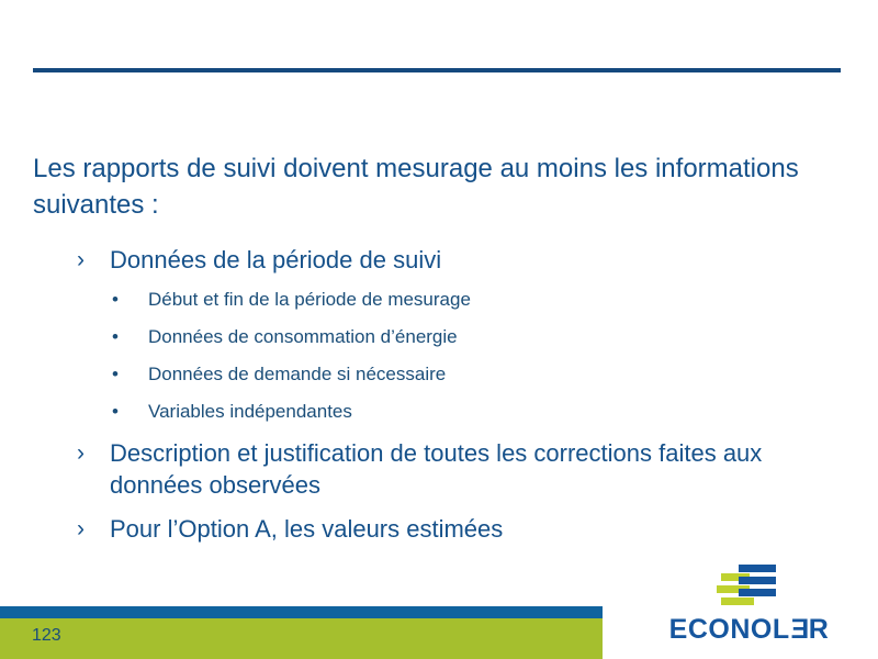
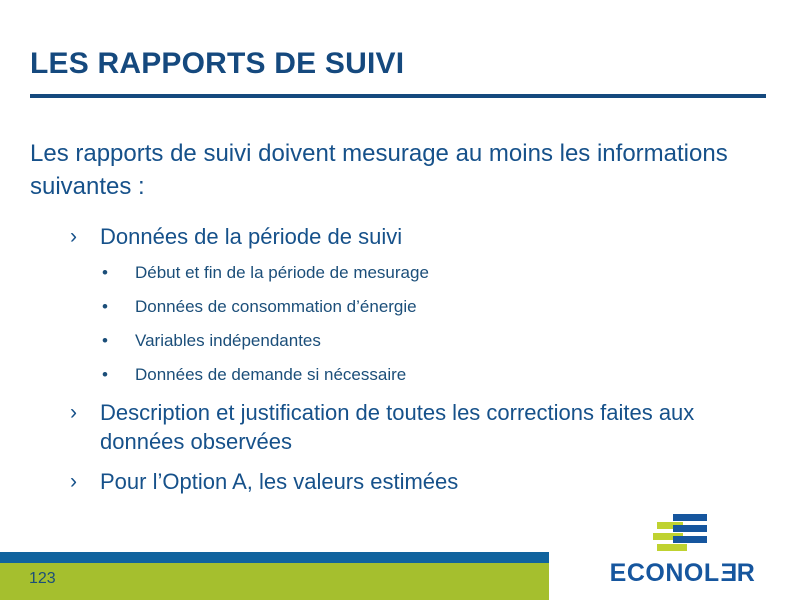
+ LES RAPPORTS DE SUIVI
  Les rapports de suivi doivent mesurage au moins les informations suivantes :
  ›
  Données de la période de suivi
  •
  Début et fin de la période de mesurage
  •
  Données de consommation d’énergie
  •
- Données de demande si nécessaire
+ Variables indépendantes
  •
- Variables indépendantes
+ Données de demande si nécessaire
  ›
  Description et justification de toutes les corrections faites aux données observées
  ›
  Pour l’Option A, les valeurs estimées
  123
